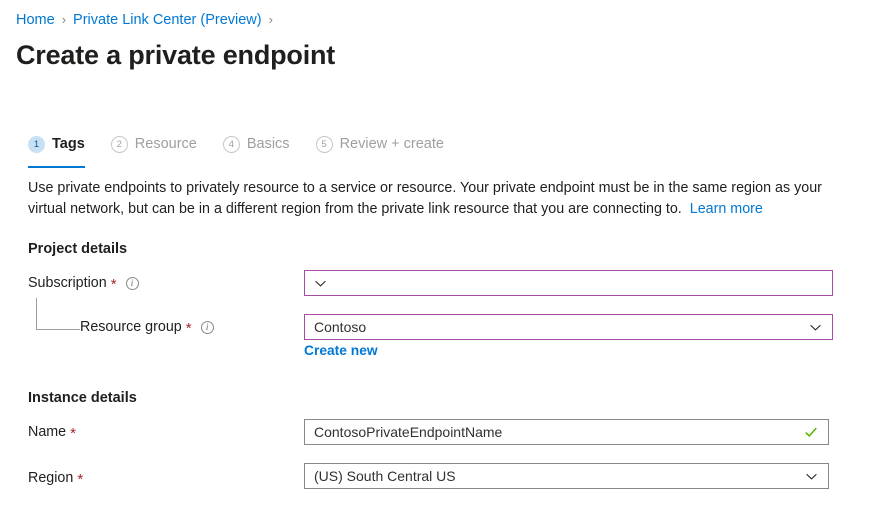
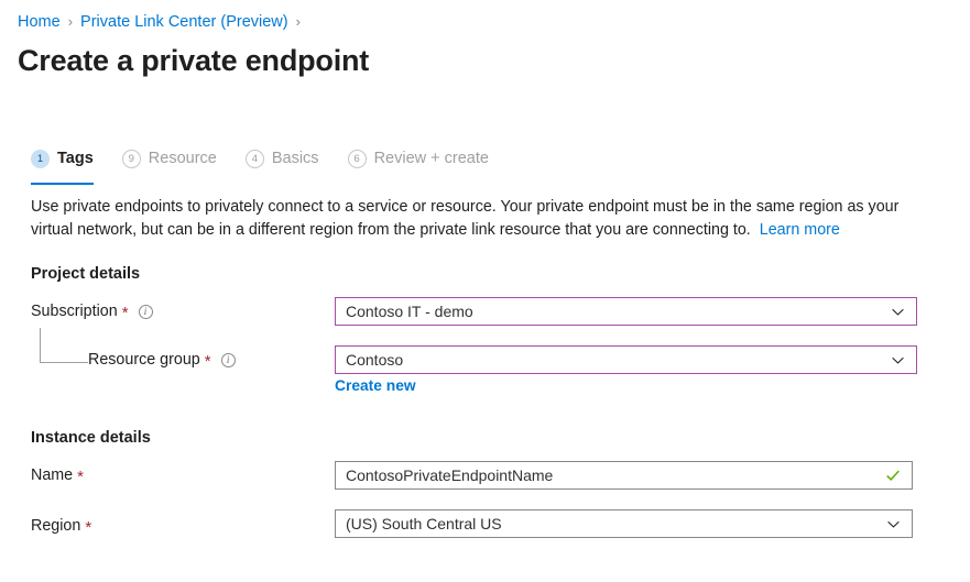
  Home
  ›
  Private Link Center (Preview)
  ›
  Create a private endpoint
  1
  Tags
- 2
+ 9
  Resource
  4
  Basics
- 5
+ 6
  Review + create
- Use private endpoints to privately resource to a service or resource. Your private endpoint must be in the same region as your virtual network, but can be in a different region from the private link resource that you are connecting to. Learn more
+ Use private endpoints to privately connect to a service or resource. Your private endpoint must be in the same region as your virtual network, but can be in a different region from the private link resource that you are connecting to. Learn more
  Project details
  Subscription
  *
  i
+ Contoso IT - demo
  Resource group
  *
  i
  Contoso
  Create new
  Instance details
  Name
  *
  ContosoPrivateEndpointName
  Region
  *
  (US) South Central US
